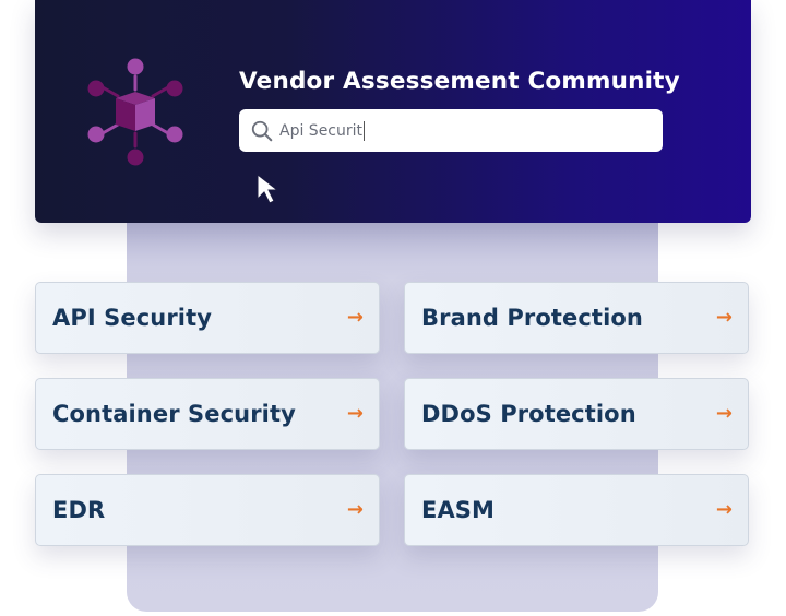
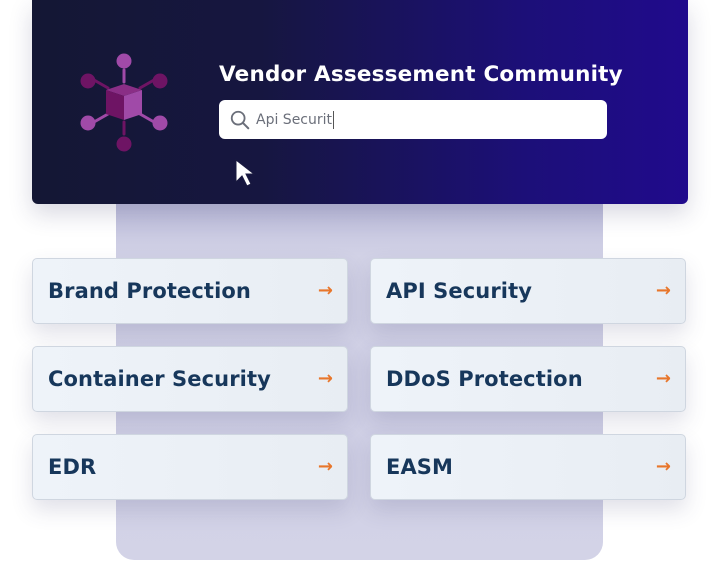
  Vendor Assessement Community
  Api Securit
- API Security
+ Brand Protection
  →
- Brand Protection
+ API Security
  →
  Container Security
  →
  DDoS Protection
  →
  EDR
  →
  EASM
  →
